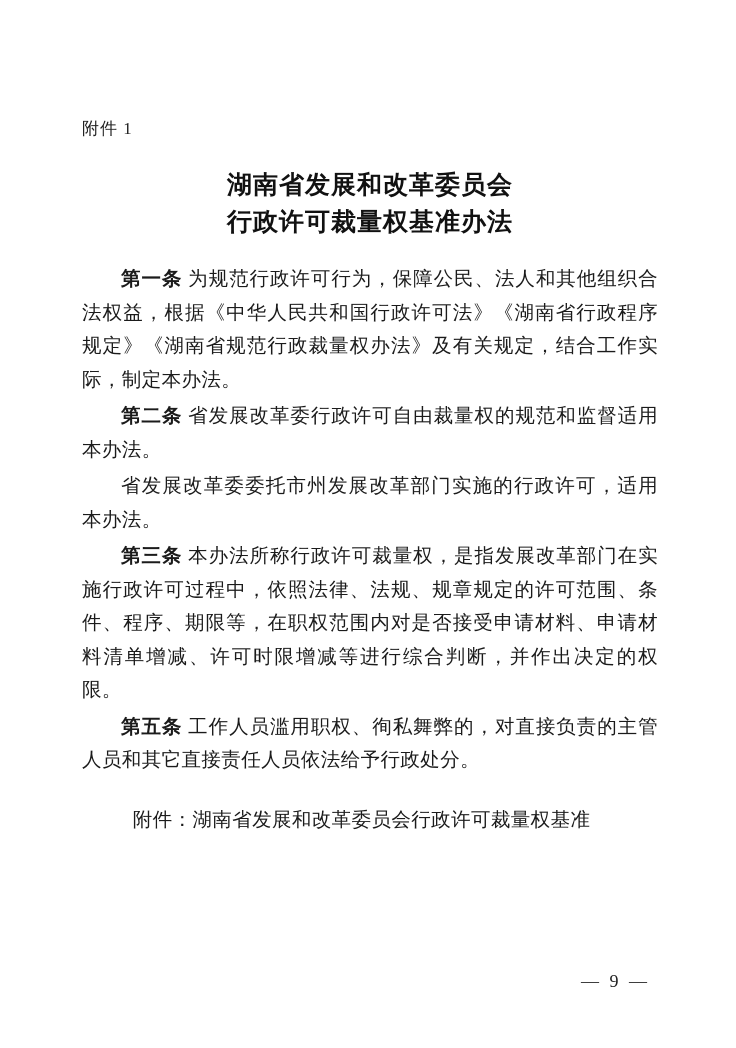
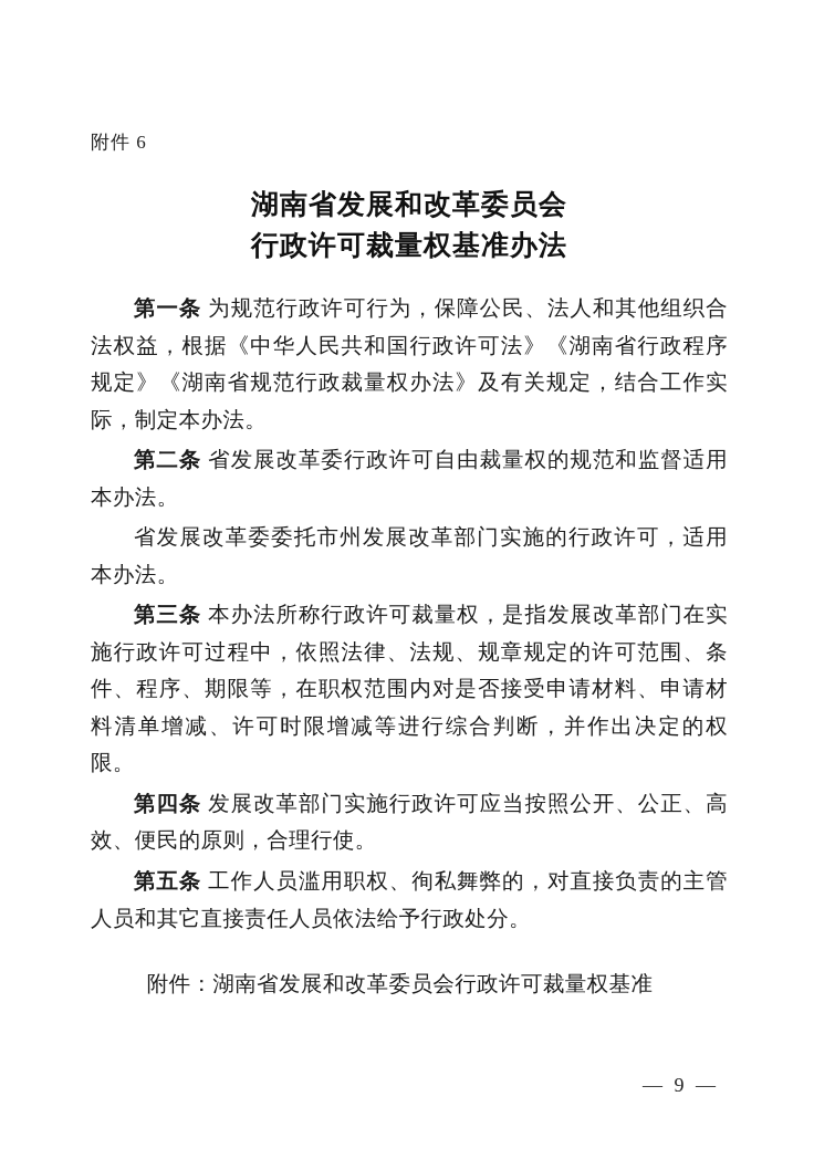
- 附件 1
+ 附件 6
  湖南省发展和改革委员会
  行政许可裁量权基准办法
  第一条 为规范行政许可行为，保障公民、法人和其他组织合法权益，根据《中华人民共和国行政许可法》《湖南省行政程序规定》《湖南省规范行政裁量权办法》及有关规定，结合工作实际，制定本办法。
  第二条 省发展改革委行政许可自由裁量权的规范和监督适用本办法。
  省发展改革委委托市州发展改革部门实施的行政许可，适用本办法。
  第三条 本办法所称行政许可裁量权，是指发展改革部门在实施行政许可过程中，依照法律、法规、规章规定的许可范围、条件、程序、期限等，在职权范围内对是否接受申请材料、申请材料清单增减、许可时限增减等进行综合判断，并作出决定的权限。
+ 第四条 发展改革部门实施行政许可应当按照公开、公正、高效、便民的原则，合理行使。
  第五条 工作人员滥用职权、徇私舞弊的，对直接负责的主管人员和其它直接责任人员依法给予行政处分。
  附件：湖南省发展和改革委员会行政许可裁量权基准
  — 9 —
